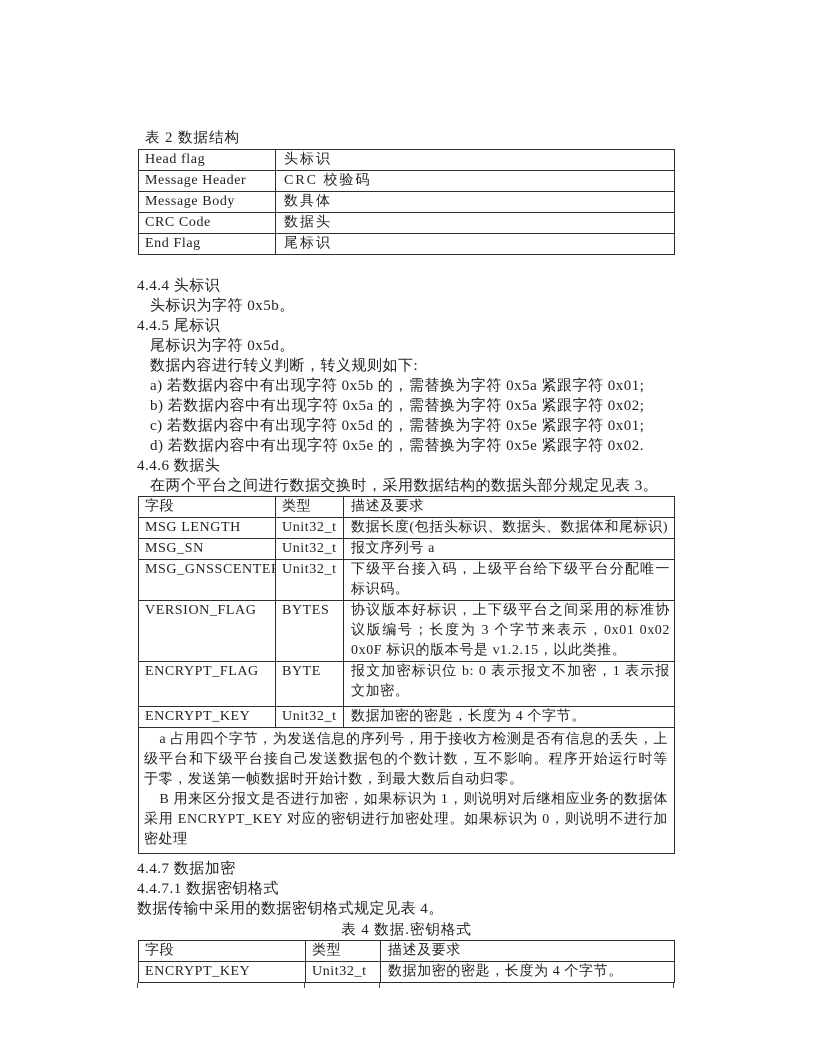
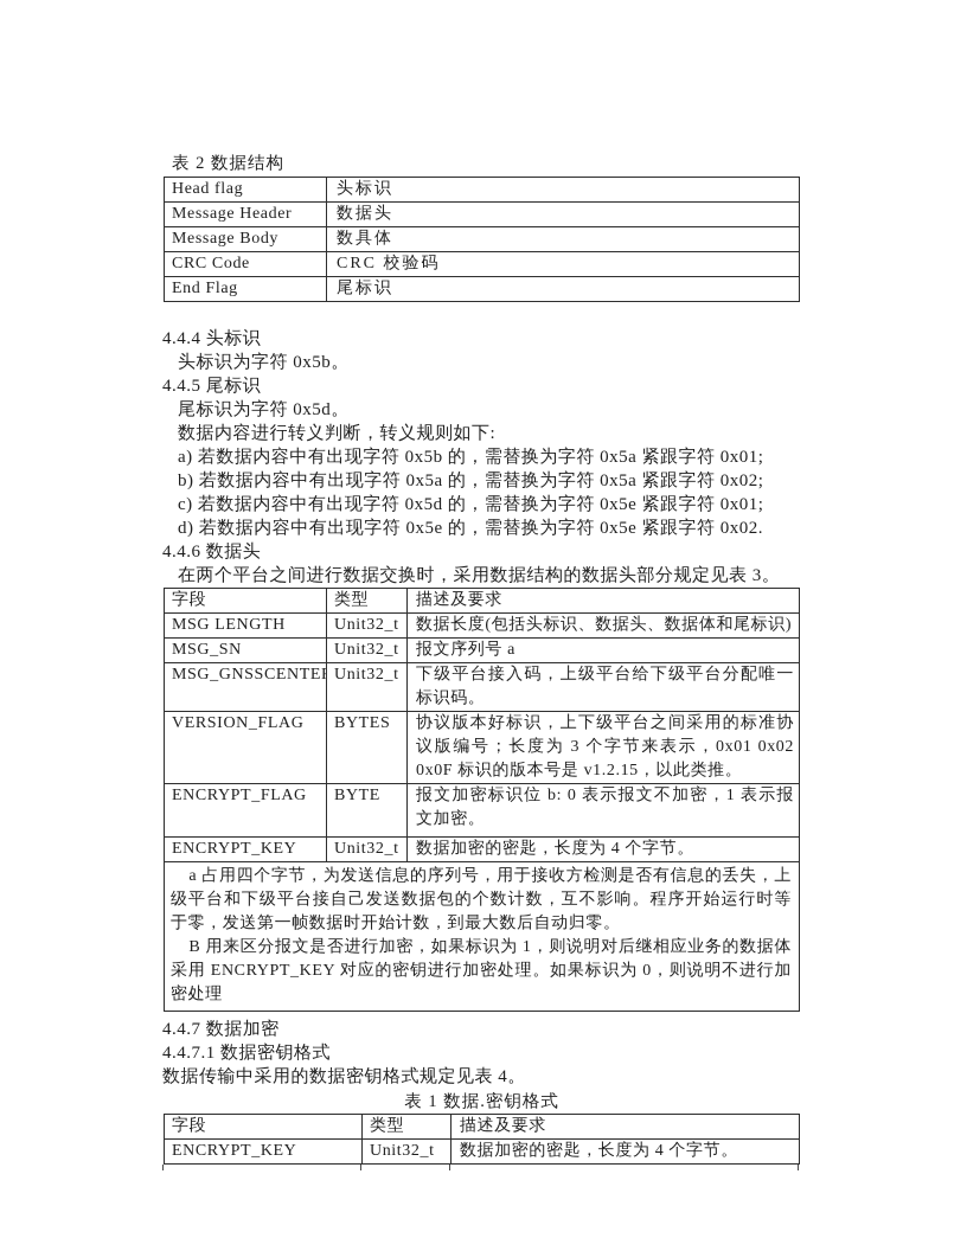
  表 2 数据结构
  Head flag	头标识
- Message Header	CRC 校验码
+ Message Header	数据头
  Message Body	数具体
- CRC Code	数据头
+ CRC Code	CRC 校验码
  End Flag	尾标识
  4.4.4 头标识
  头标识为字符 0x5b。
  4.4.5 尾标识
  尾标识为字符 0x5d。
  数据内容进行转义判断，转义规则如下:
  a) 若数据内容中有出现字符 0x5b 的，需替换为字符 0x5a 紧跟字符 0x01;
  b) 若数据内容中有出现字符 0x5a 的，需替换为字符 0x5a 紧跟字符 0x02;
  c) 若数据内容中有出现字符 0x5d 的，需替换为字符 0x5e 紧跟字符 0x01;
  d) 若数据内容中有出现字符 0x5e 的，需替换为字符 0x5e 紧跟字符 0x02.
  4.4.6 数据头
  在两个平台之间进行数据交换时，采用数据结构的数据头部分规定见表 3。
  字段	类型	描述及要求
  MSG LENGTH	Unit32_t	数据长度(包括头标识、数据头、数据体和尾标识)
  MSG_SN	Unit32_t	报文序列号 a
  MSG_GNSSCENTE	Unit32_t	下级平台接入码，上级平台给下级平台分配唯一标识码。
  VERSION_FLAG	BYTES	协议版本好标识，上下级平台之间采用的标准协议版编号；长度为 3 个字节来表示，0x01 0x02 0x0F 标识的版本号是 v1.2.15，以此类推。
  ENCRYPT_FLAG	BYTE	报文加密标识位 b: 0 表示报文不加密，1 表示报文加密。
  ENCRYPT_KEY	Unit32_t	数据加密的密匙，长度为 4 个字节。
  a 占用四个字节，为发送信息的序列号，用于接收方检测是否有信息的丢失，上级平台和下级平台接自己发送数据包的个数计数，互不影响。程序开始运行时等于零，发送第一帧数据时开始计数，到最大数后自动归零。 B 用来区分报文是否进行加密，如果标识为 1，则说明对后继相应业务的数据体采用 ENCRYPT_KEY 对应的密钥进行加密处理。如果标识为 0，则说明不进行加密处理
  4.4.7 数据加密
  4.4.7.1 数据密钥格式
  数据传输中采用的数据密钥格式规定见表 4。
- 表 4 数据.密钥格式
+ 表 1 数据.密钥格式
  字段	类型	描述及要求
  ENCRYPT_KEY	Unit32_t	数据加密的密匙，长度为 4 个字节。
